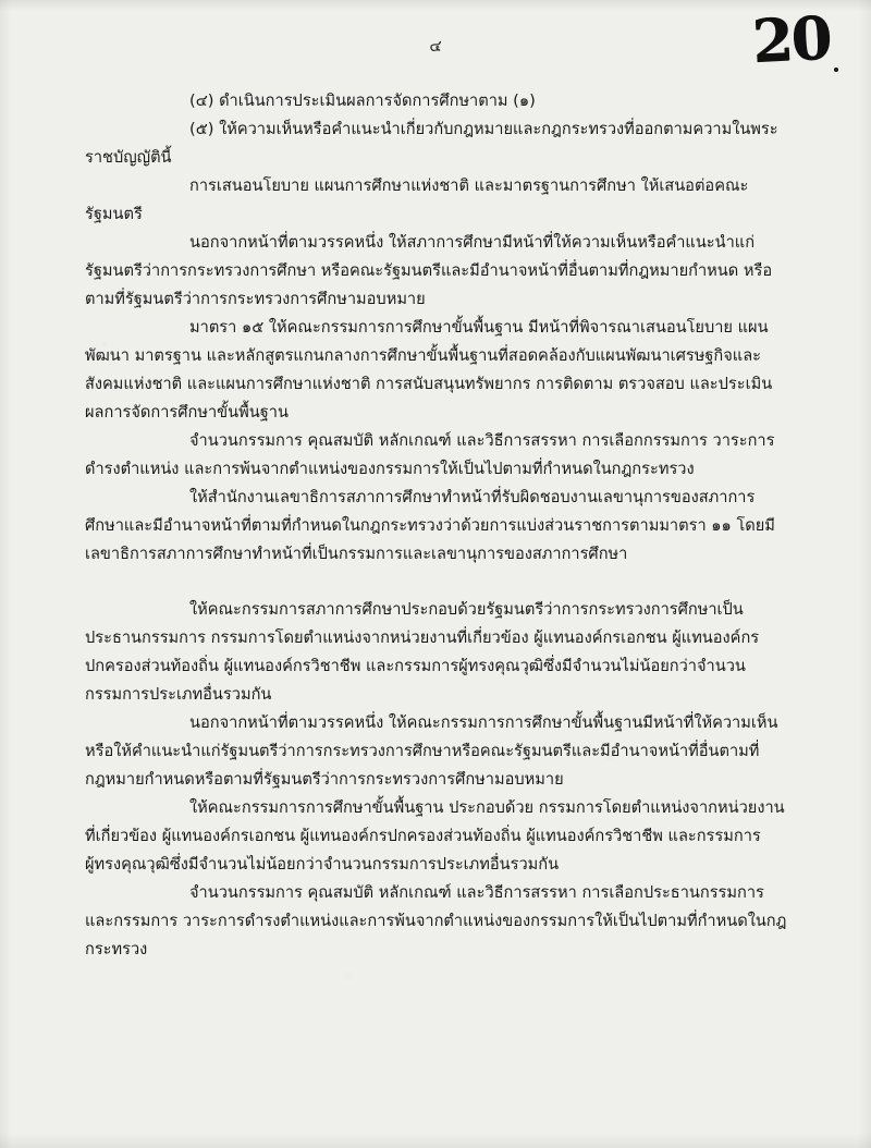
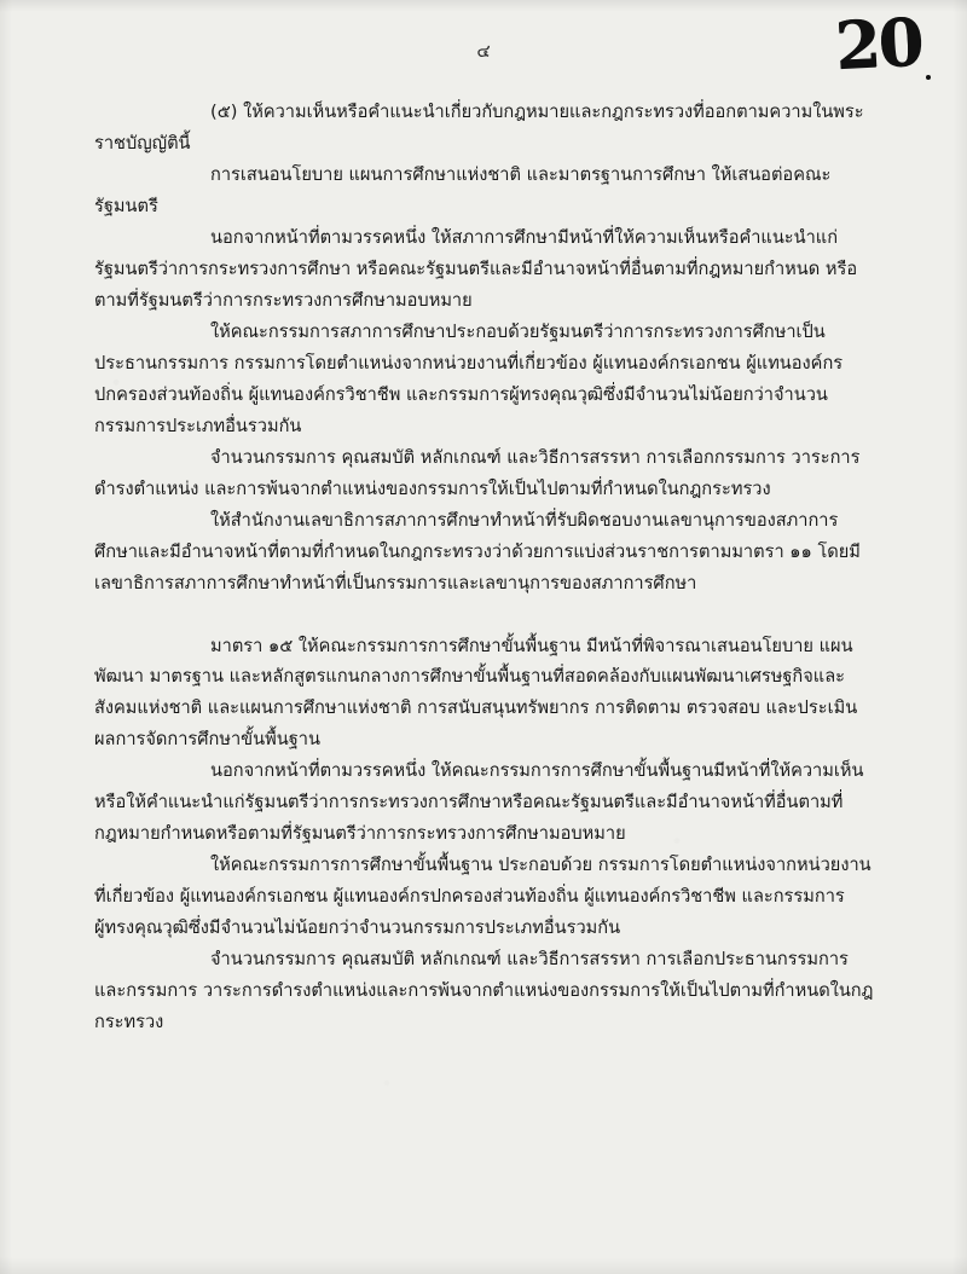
  ๔
- (๔) ดำเนินการประเมินผลการจัดการศึกษาตาม (๑)
  (๕) ให้ความเห็นหรือคำแนะนำเกี่ยวกับกฎหมายและกฎกระทรวงที่ออกตามความในพระราชบัญญัตินี้
  การเสนอนโยบาย แผนการศึกษาแห่งชาติ และมาตรฐานการศึกษา ให้เสนอต่อคณะรัฐมนตรี
  นอกจากหน้าที่ตามวรรคหนึ่ง ให้สภาการศึกษามีหน้าที่ให้ความเห็นหรือคำแนะนำแก่รัฐมนตรีว่าการกระทรวงการศึกษา หรือคณะรัฐมนตรีและมีอำนาจหน้าที่อื่นตามที่กฎหมายกำหนด หรือตามที่รัฐมนตรีว่าการกระทรวงการศึกษามอบหมาย
- มาตรา ๑๕ ให้คณะกรรมการการศึกษาขั้นพื้นฐาน มีหน้าที่พิจารณาเสนอนโยบาย แผนพัฒนา มาตรฐาน และหลักสูตรแกนกลางการศึกษาขั้นพื้นฐานที่สอดคล้องกับแผนพัฒนาเศรษฐกิจและสังคมแห่งชาติ และแผนการศึกษาแห่งชาติ การสนับสนุนทรัพยากร การติดตาม ตรวจสอบ และประเมินผลการจัดการศึกษาขั้นพื้นฐาน
+ ให้คณะกรรมการสภาการศึกษาประกอบด้วยรัฐมนตรีว่าการกระทรวงการศึกษาเป็นประธานกรรมการ กรรมการโดยตำแหน่งจากหน่วยงานที่เกี่ยวข้อง ผู้แทนองค์กรเอกชน ผู้แทนองค์กรปกครองส่วนท้องถิ่น ผู้แทนองค์กรวิชาชีพ และกรรมการผู้ทรงคุณวุฒิซึ่งมีจำนวนไม่น้อยกว่าจำนวนกรรมการประเภทอื่นรวมกัน
  จำนวนกรรมการ คุณสมบัติ หลักเกณฑ์ และวิธีการสรรหา การเลือกกรรมการ วาระการดำรงตำแหน่ง และการพ้นจากตำแหน่งของกรรมการให้เป็นไปตามที่กำหนดในกฎกระทรวง
  ให้สำนักงานเลขาธิการสภาการศึกษาทำหน้าที่รับผิดชอบงานเลขานุการของสภาการศึกษาและมีอำนาจหน้าที่ตามที่กำหนดในกฎกระทรวงว่าด้วยการแบ่งส่วนราชการตามมาตรา ๑๑ โดยมีเลขาธิการสภาการศึกษาทำหน้าที่เป็นกรรมการและเลขานุการของสภาการศึกษา
- ให้คณะกรรมการสภาการศึกษาประกอบด้วยรัฐมนตรีว่าการกระทรวงการศึกษาเป็นประธานกรรมการ กรรมการโดยตำแหน่งจากหน่วยงานที่เกี่ยวข้อง ผู้แทนองค์กรเอกชน ผู้แทนองค์กรปกครองส่วนท้องถิ่น ผู้แทนองค์กรวิชาชีพ และกรรมการผู้ทรงคุณวุฒิซึ่งมีจำนวนไม่น้อยกว่าจำนวนกรรมการประเภทอื่นรวมกัน
+ มาตรา ๑๕ ให้คณะกรรมการการศึกษาขั้นพื้นฐาน มีหน้าที่พิจารณาเสนอนโยบาย แผนพัฒนา มาตรฐาน และหลักสูตรแกนกลางการศึกษาขั้นพื้นฐานที่สอดคล้องกับแผนพัฒนาเศรษฐกิจและสังคมแห่งชาติ และแผนการศึกษาแห่งชาติ การสนับสนุนทรัพยากร การติดตาม ตรวจสอบ และประเมินผลการจัดการศึกษาขั้นพื้นฐาน
  นอกจากหน้าที่ตามวรรคหนึ่ง ให้คณะกรรมการการศึกษาขั้นพื้นฐานมีหน้าที่ให้ความเห็นหรือให้คำแนะนำแก่รัฐมนตรีว่าการกระทรวงการศึกษาหรือคณะรัฐมนตรีและมีอำนาจหน้าที่อื่นตามที่กฎหมายกำหนดหรือตามที่รัฐมนตรีว่าการกระทรวงการศึกษามอบหมาย
  ให้คณะกรรมการการศึกษาขั้นพื้นฐาน ประกอบด้วย กรรมการโดยตำแหน่งจากหน่วยงานที่เกี่ยวข้อง ผู้แทนองค์กรเอกชน ผู้แทนองค์กรปกครองส่วนท้องถิ่น ผู้แทนองค์กรวิชาชีพ และกรรมการผู้ทรงคุณวุฒิซึ่งมีจำนวนไม่น้อยกว่าจำนวนกรรมการประเภทอื่นรวมกัน
  จำนวนกรรมการ คุณสมบัติ หลักเกณฑ์ และวิธีการสรรหา การเลือกประธานกรรมการและกรรมการ วาระการดำรงตำแหน่งและการพ้นจากตำแหน่งของกรรมการให้เป็นไปตามที่กำหนดในกฎกระทรวง
